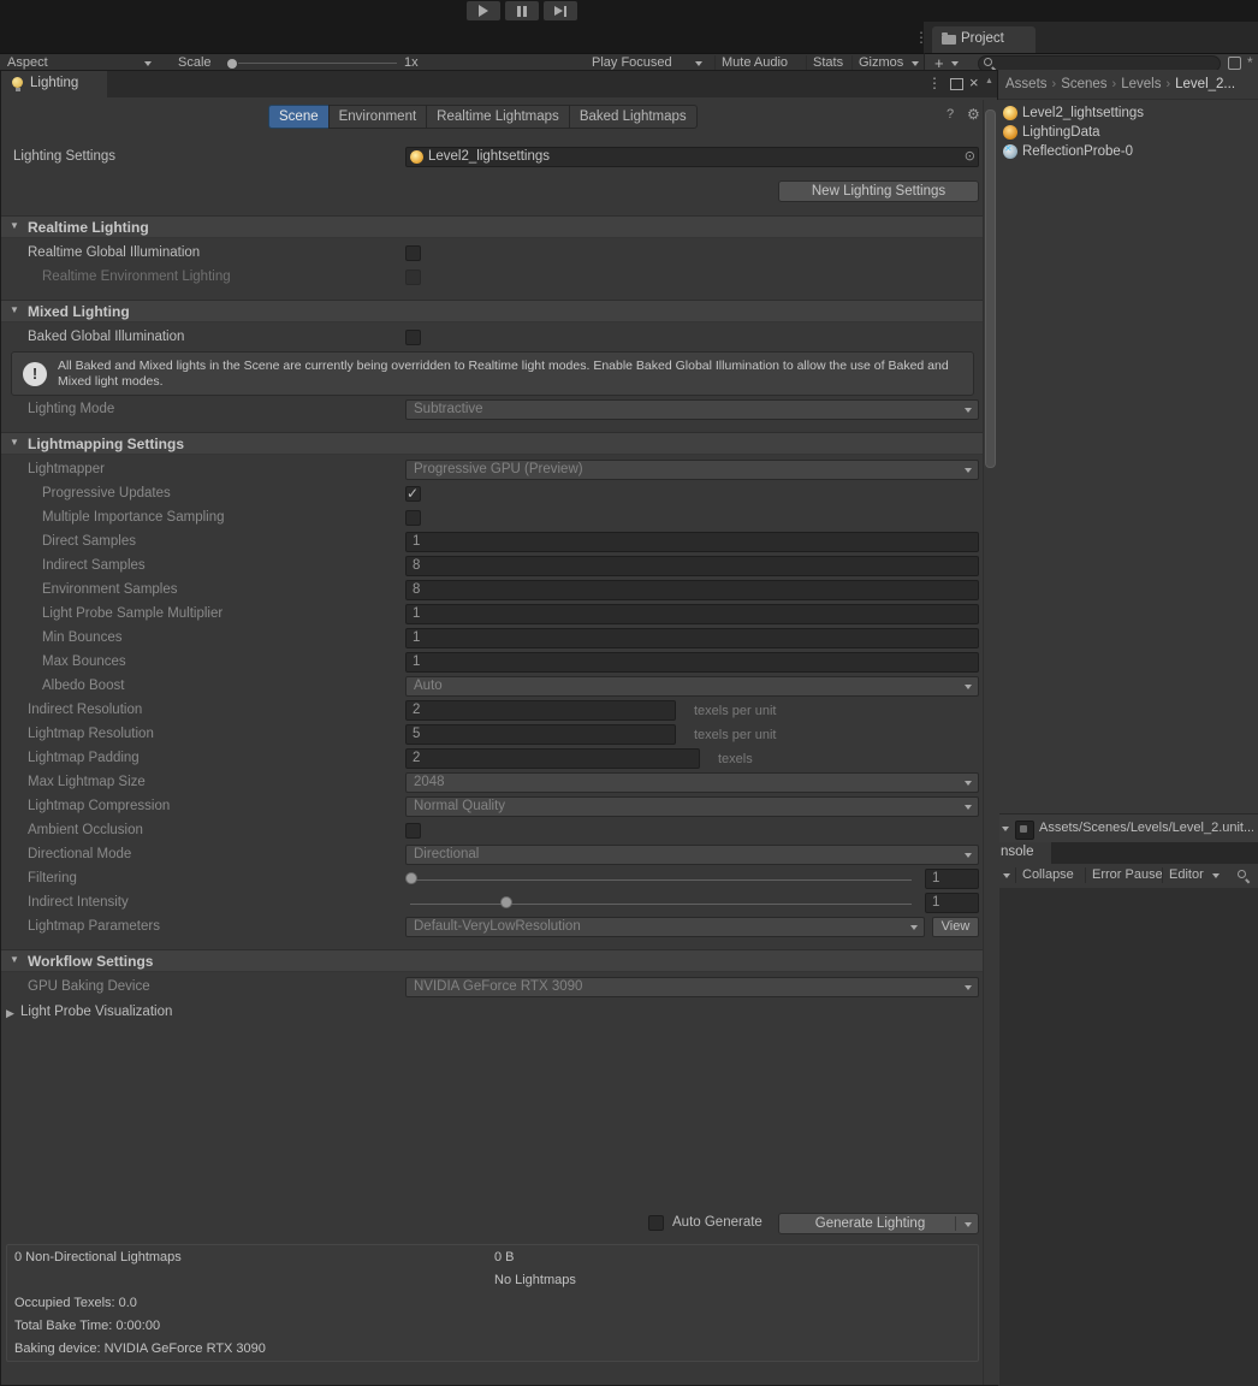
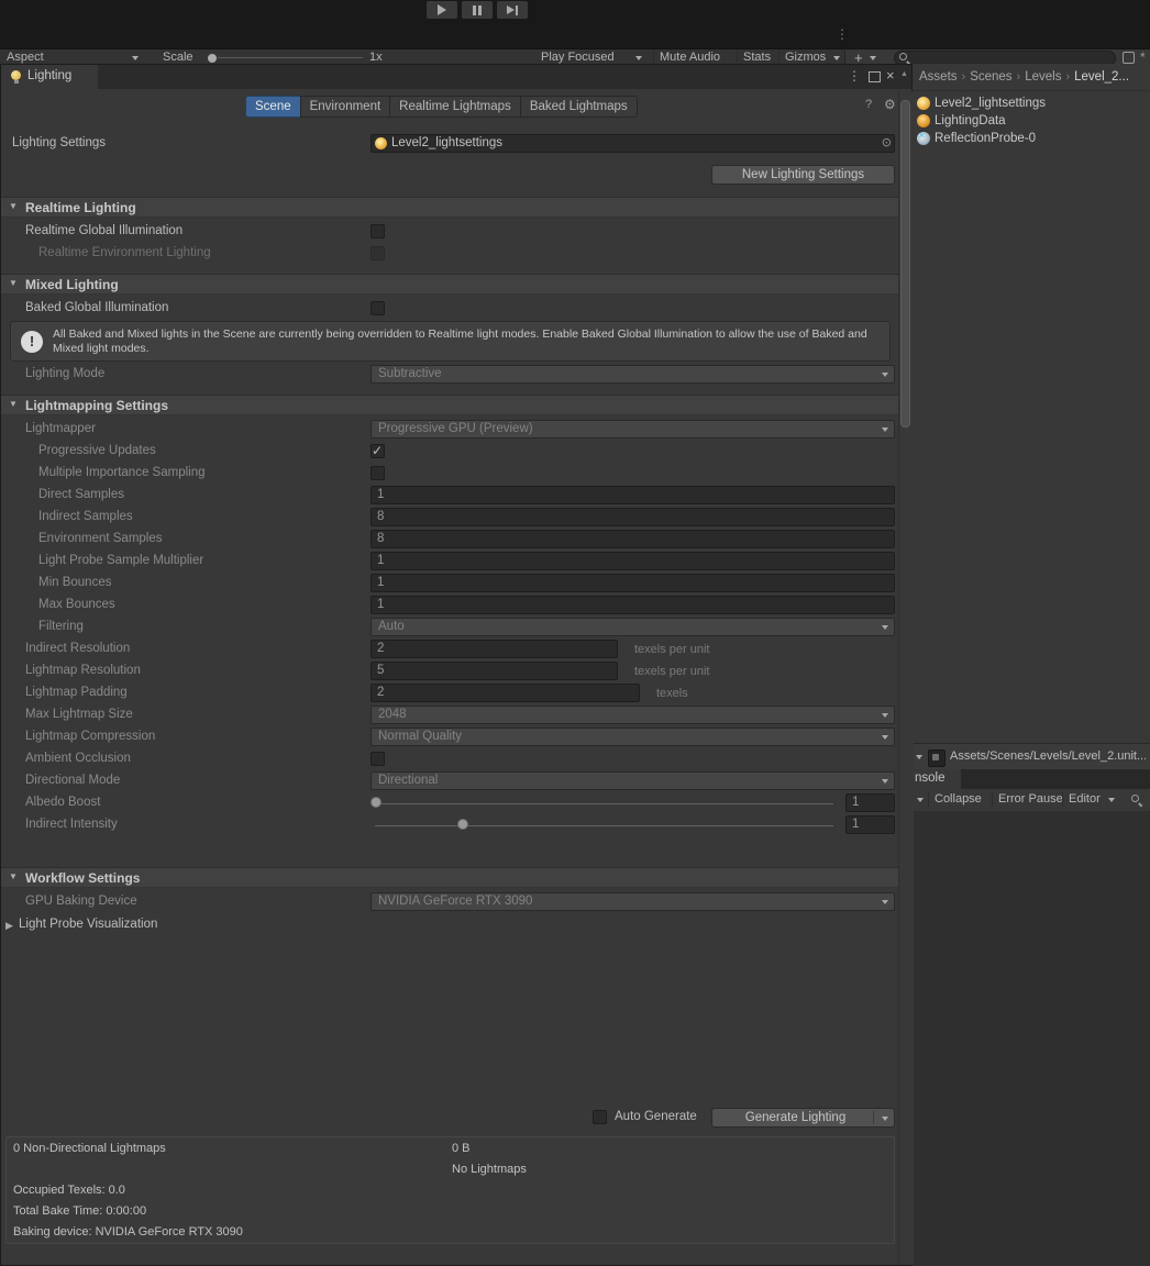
  ⋮
- Project
  Aspect
  Scale
  1x
  Play Focused
  Mute Audio
  Stats
  Gizmos
  +
  *
  Assets
  ›
  Scenes
  ›
  Levels
  ›
  Level_2...
  Level2_lightsettings
  LightingData
  ReflectionProbe-0
  Assets/Scenes/Levels/Level_2.unit...
  nsole
  Collapse
  Error Pause
  Editor
  Lighting
  ⋮
  ×
  Scene
  Environment
  Realtime Lightmaps
  Baked Lightmaps
  ?
  ⚙
  Lighting Settings
  Level2_lightsettings
  ⊙
  New Lighting Settings
  ▼
  Realtime Lighting
  Realtime Global Illumination
  Realtime Environment Lighting
  ▼
  Mixed Lighting
  Baked Global Illumination
  !
  All Baked and Mixed lights in the Scene are currently being overridden to Realtime light modes. Enable Baked Global Illumination to allow the use of Baked and Mixed light modes.
  Lighting Mode
  Subtractive
  ▼
  Lightmapping Settings
  Lightmapper
  Progressive GPU (Preview)
  Progressive Updates
  ✓
  Multiple Importance Sampling
  Direct Samples
  1
  Indirect Samples
  8
  Environment Samples
  8
  Light Probe Sample Multiplier
  1
  Min Bounces
  1
  Max Bounces
  1
- Albedo Boost
+ Filtering
  Auto
  Indirect Resolution
  2
  texels per unit
  Lightmap Resolution
  5
  texels per unit
  Lightmap Padding
  2
  texels
  Max Lightmap Size
  2048
  Lightmap Compression
  Normal Quality
  Ambient Occlusion
  Directional Mode
  Directional
- Filtering
+ Albedo Boost
  1
  Indirect Intensity
  1
- Lightmap Parameters
- Default-VeryLowResolution
- View
  ▼
  Workflow Settings
  GPU Baking Device
  NVIDIA GeForce RTX 3090
  ▶
  Light Probe Visualization
  Auto Generate
  Generate Lighting
  0 Non-Directional Lightmaps
  0 B
  No Lightmaps
  Occupied Texels: 0.0
  Total Bake Time: 0:00:00
  Baking device: NVIDIA GeForce RTX 3090
